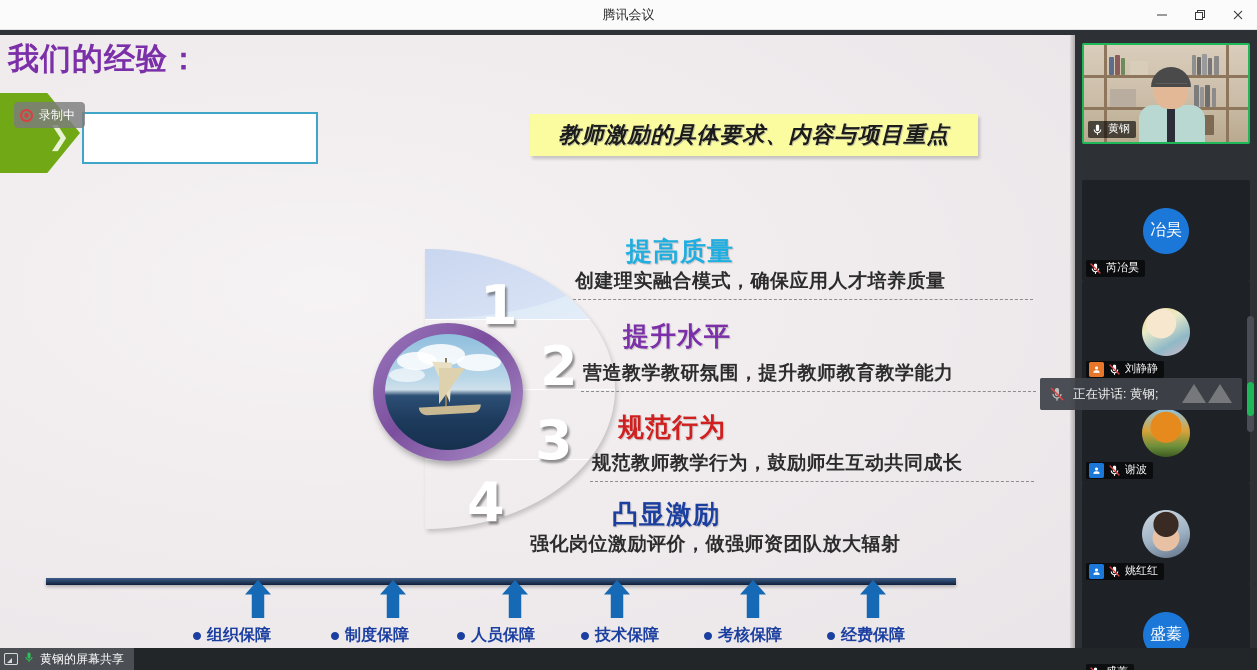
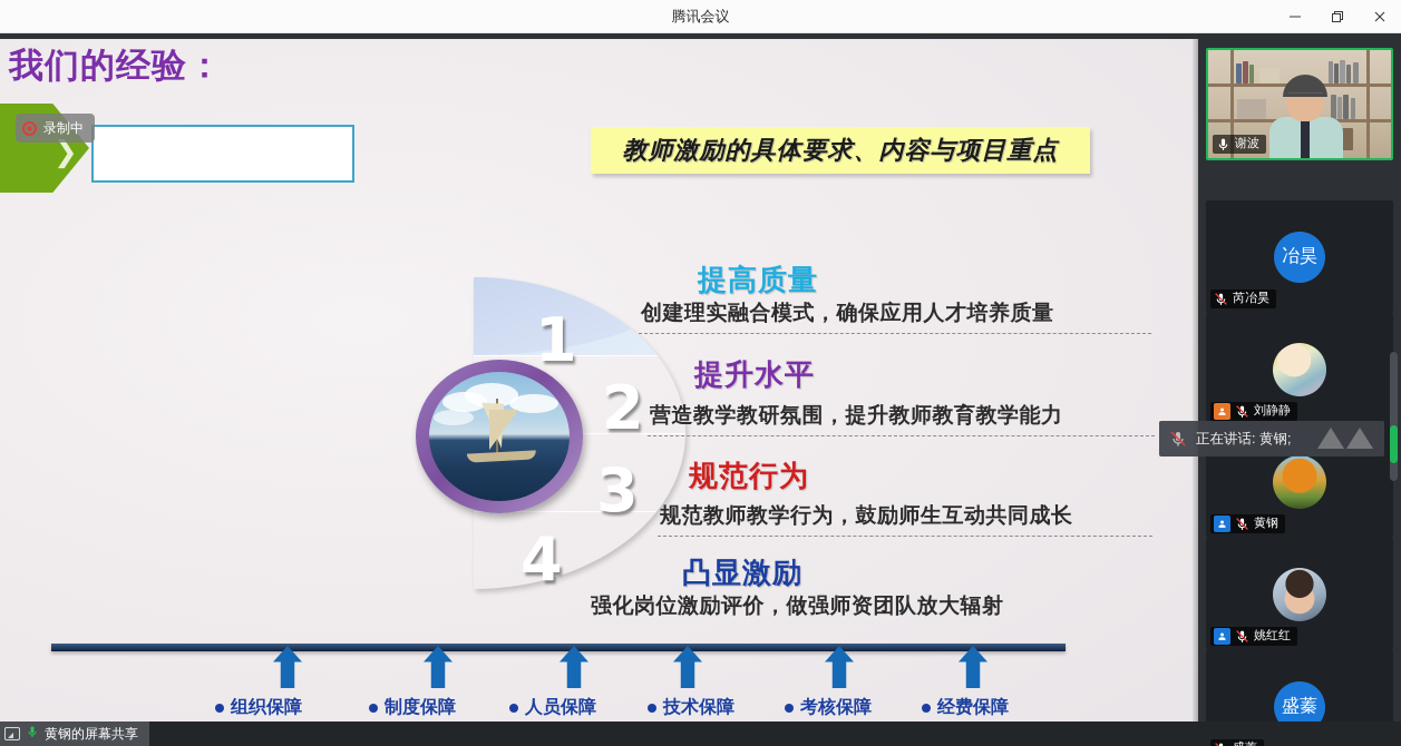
  腾讯会议
  ❯
  我们的经验：
  录制中
  教师激励的具体要求、内容与项目重点
  1
  2
  3
  4
  提高质量
  创建理实融合模式，确保应用人才培养质量
  提升水平
  营造教学教研氛围，提升教师教育教学能力
  规范行为
  规范教师教学行为，鼓励师生互动共同成长
  凸显激励
  强化岗位激励评价，做强师资团队放大辐射
  组织保障
  制度保障
  人员保障
  技术保障
  考核保障
  经费保障
- 黄钢
+ 谢波
  冶昊
  芮冶昊
  刘静静
- 谢波
+ 黄钢
  姚红红
  盛蓁
  正在讲话: 黄钢;
  黄钢的屏幕共享
